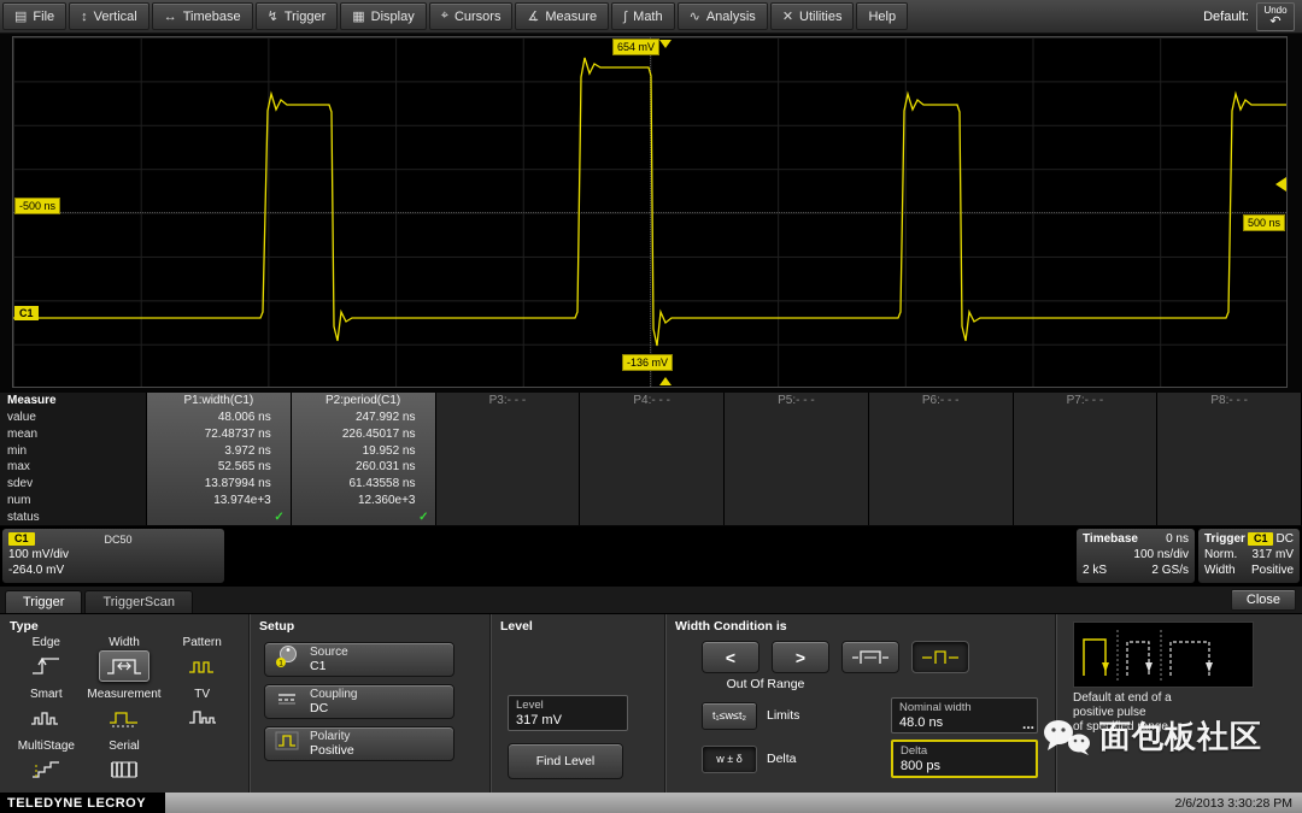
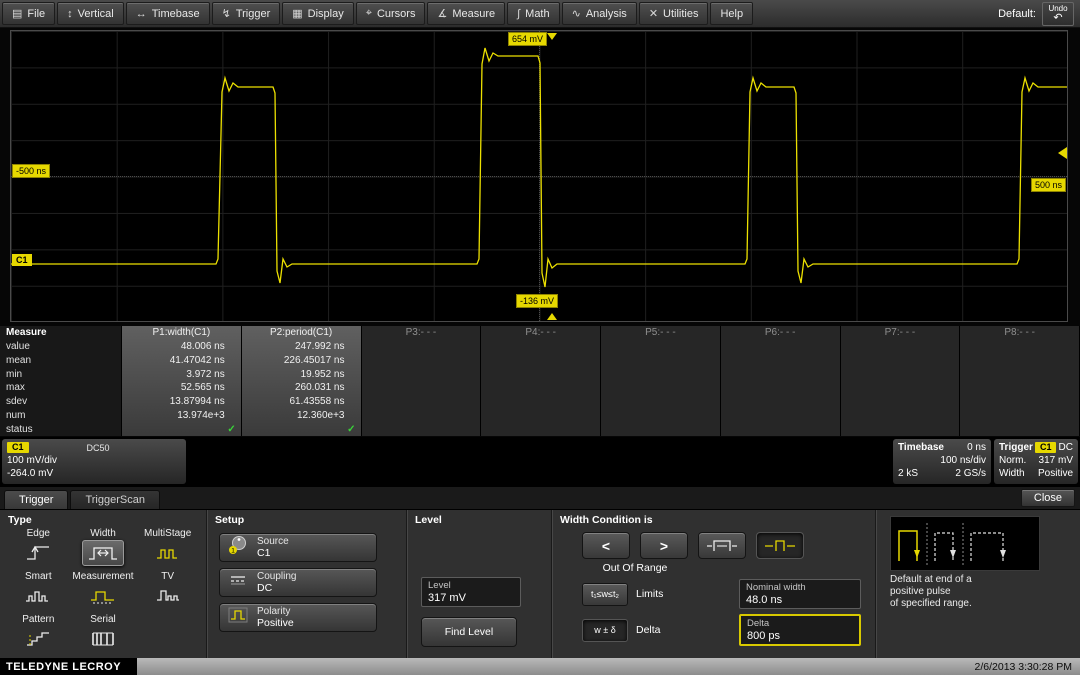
  ▤
  File
  ↕
  Vertical
  ↔
  Timebase
  ↯
  Trigger
  ▦
  Display
  ⌖
  Cursors
  ∡
  Measure
  ∫
  Math
  ∿
  Analysis
  ✕
  Utilities
  Help
  Default:
  Undo
  ↶
  654 mV
  -500 ns
  500 ns
  C1
  -136 mV
  Measure
  value
  mean
  min
  max
  sdev
  num
  status
  P1:width(C1)
  48.006 ns
- 72.48737 ns
+ 41.47042 ns
  3.972 ns
  52.565 ns
  13.87994 ns
  13.974e+3
  ✓
  P2:period(C1)
  247.992 ns
  226.45017 ns
  19.952 ns
  260.031 ns
  61.43558 ns
  12.360e+3
  ✓
  P3:- - -
  P4:- - -
  P5:- - -
  P6:- - -
  P7:- - -
  P8:- - -
  C1
  DC50
  100 mV/div
  -264.0 mV
  Timebase
  0 ns
  100 ns/div
  2 kS
  2 GS/s
  Trigger
  C1
  DC
  Norm.
  317 mV
  Width
  Positive
  Trigger
  TriggerScan
  Close
  Type
  Edge
  Width
- Pattern
+ MultiStage
  Smart
  Measurement
  TV
- MultiStage
+ Pattern
  Serial
  Setup
  Source
  C1
  Coupling
  DC
  Polarity
  Positive
  Level
  Level
  317 mV
  Find Level
  Width Condition is
  <
  >
  Out Of Range
  t₁≤w≤t₂
  Limits
  Nominal width
  48.0 ns
  w ± δ
  Delta
  Delta
  800 ps
  Default at end of a
  positive pulse
  of specified range.
  TELEDYNE LECROY
  2/6/2013 3:30:28 PM
- ...
- 面包板社区
